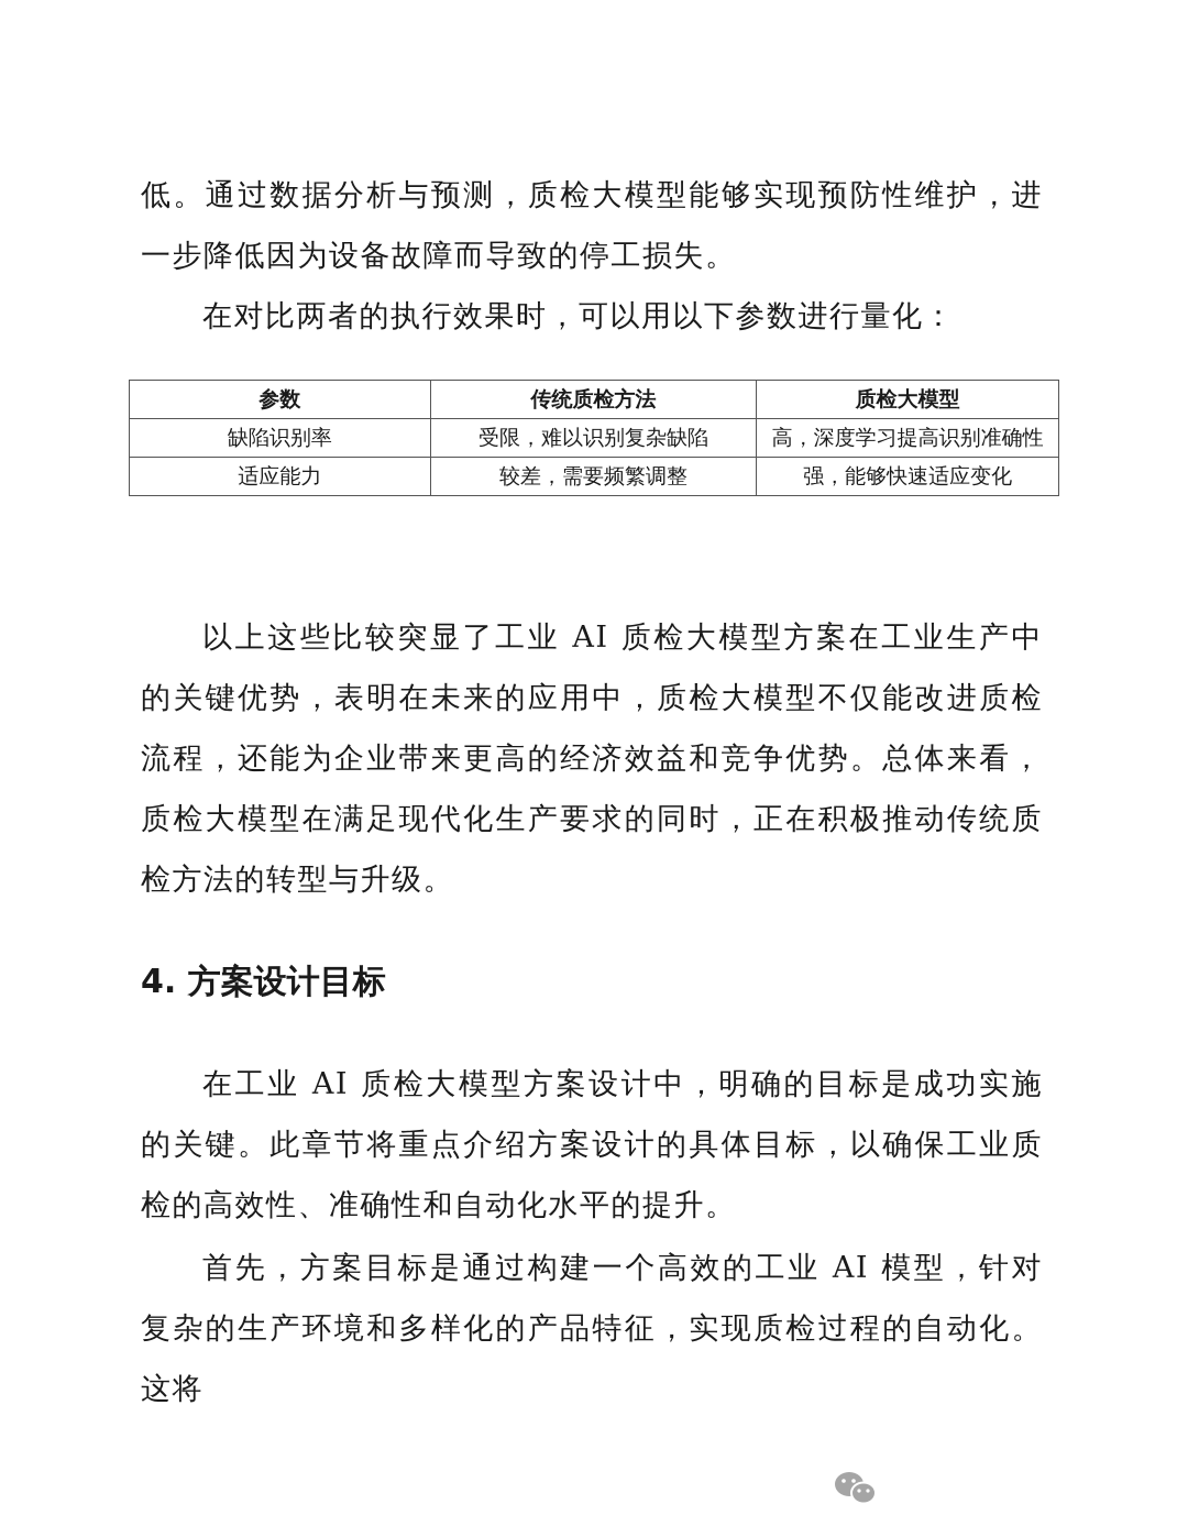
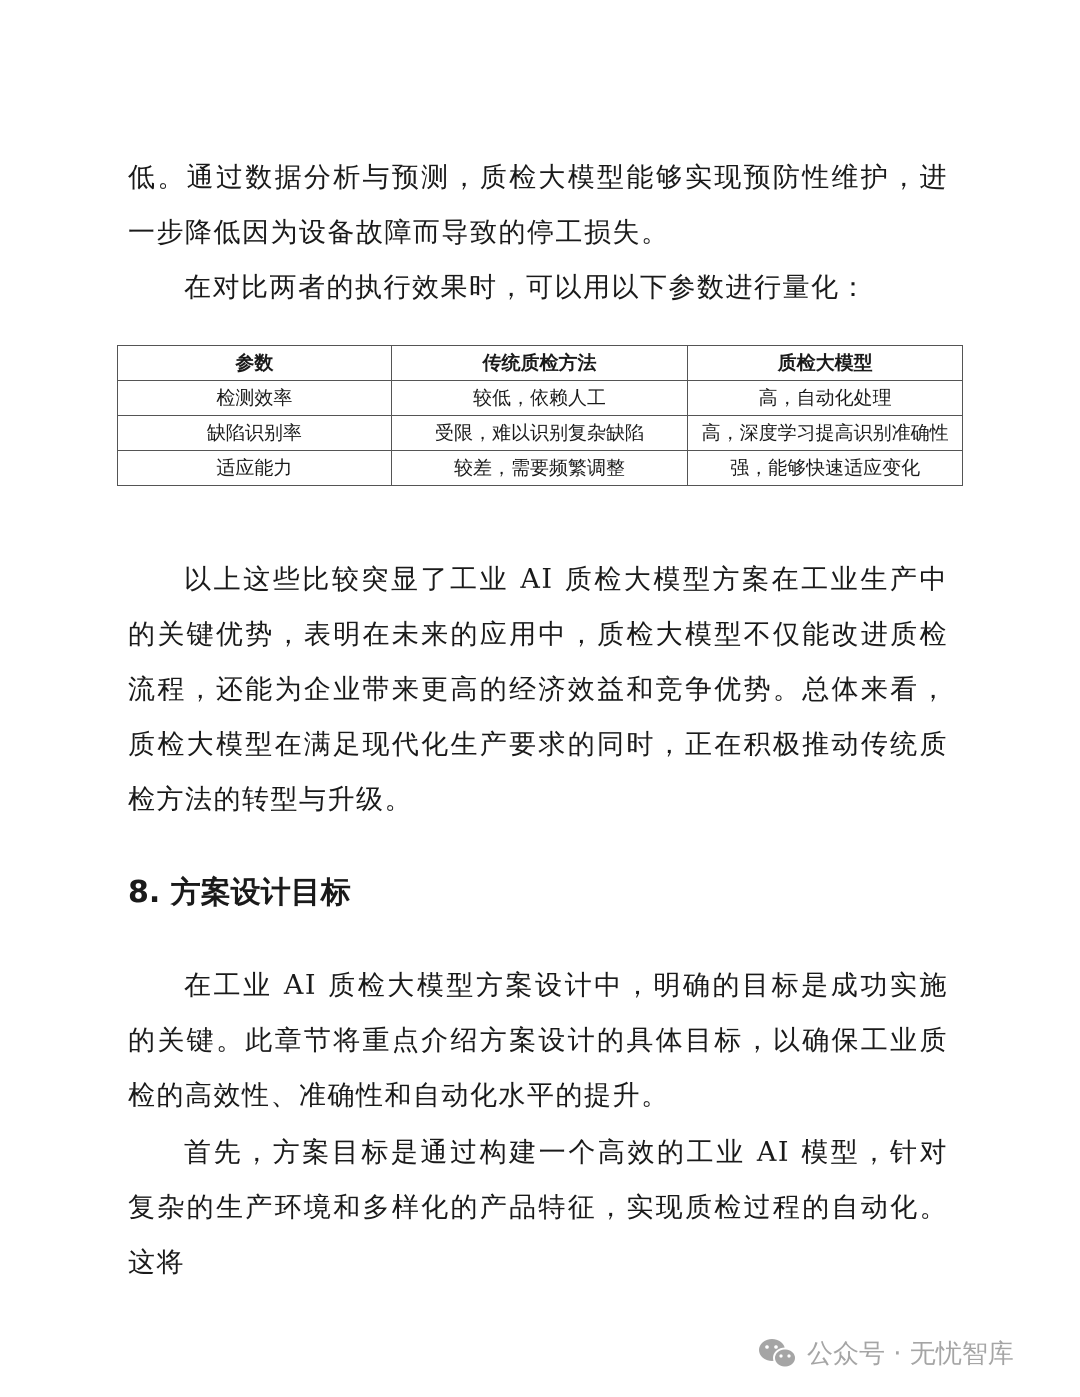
  低。通过数据分析与预测，质检大模型能够实现预防性维护，进一步降低因为设备故障而导致的停工损失。
  在对比两者的执行效果时，可以用以下参数进行量化：
  参数	传统质检方法	质检大模型
+ 检测效率	较低，依赖人工	高，自动化处理
  缺陷识别率	受限，难以识别复杂缺陷	高，深度学习提高识别准确性
  适应能力	较差，需要频繁调整	强，能够快速适应变化
  以上这些比较突显了工业 AI 质检大模型方案在工业生产中的关键优势，表明在未来的应用中，质检大模型不仅能改进质检流程，还能为企业带来更高的经济效益和竞争优势。总体来看，质检大模型在满足现代化生产要求的同时，正在积极推动传统质检方法的转型与升级。
- 4. 方案设计目标
+ 8. 方案设计目标
  在工业 AI 质检大模型方案设计中，明确的目标是成功实施的关键。此章节将重点介绍方案设计的具体目标，以确保工业质检的高效性、准确性和自动化水平的提升。
  首先，方案目标是通过构建一个高效的工业 AI 模型，针对复杂的生产环境和多样化的产品特征，实现质检过程的自动化。这将
+ 公众号 · 无忧智库
